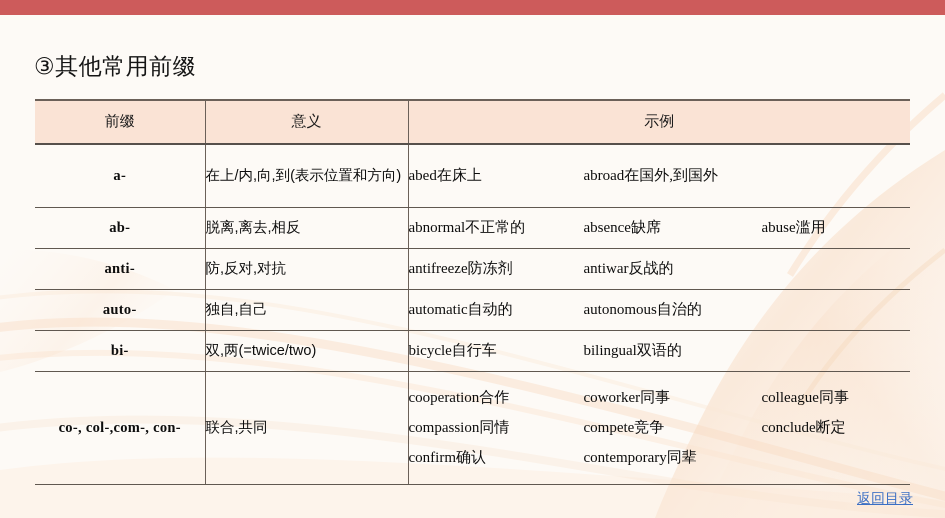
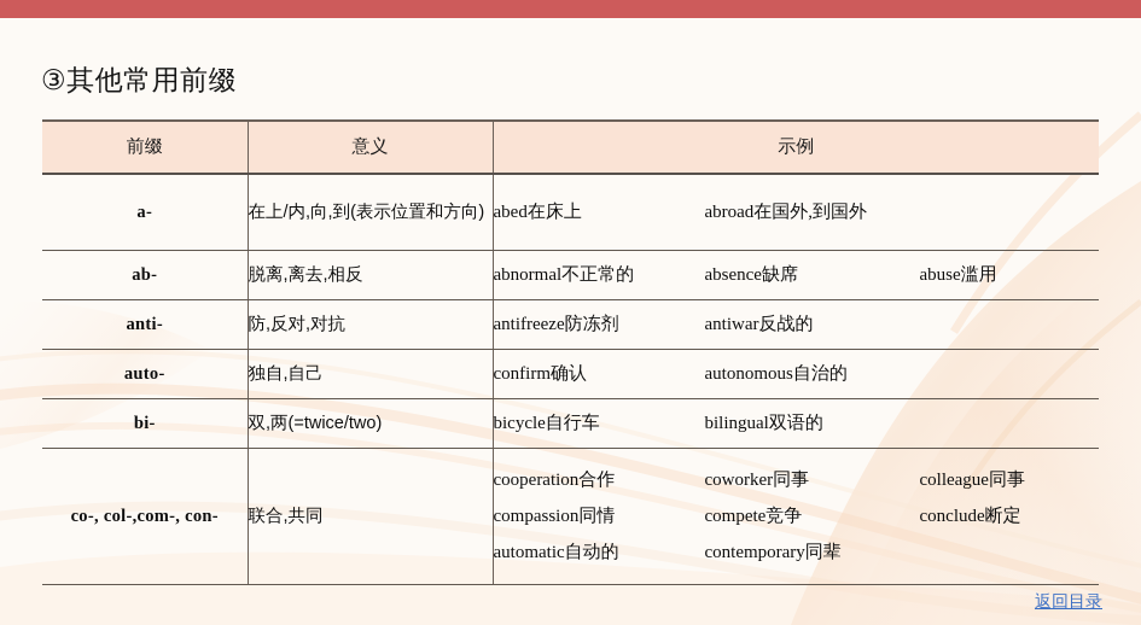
  ③其他常用前缀
  前缀	意义	示例
  a-	在上/内,向,到(表示位置和方向)	abed在床上 abroad在国外,到国外
  ab-	脱离,离去,相反	abnormal不正常的 absence缺席 abuse滥用
  anti-	防,反对,对抗	antifreeze防冻剂 antiwar反战的
- auto-	独自,自己	automatic自动的 autonomous自治的
+ auto-	独自,自己	confirm确认 autonomous自治的
  bi-	双,两(=twice/two)	bicycle自行车 bilingual双语的
- co-, col-,com-, con-	联合,共同	cooperation合作 coworker同事 colleague同事 compassion同情 compete竞争 conclude断定 confirm确认 contemporary同辈
+ co-, col-,com-, con-	联合,共同	cooperation合作 coworker同事 colleague同事 compassion同情 compete竞争 conclude断定 automatic自动的 contemporary同辈
  返回目录
